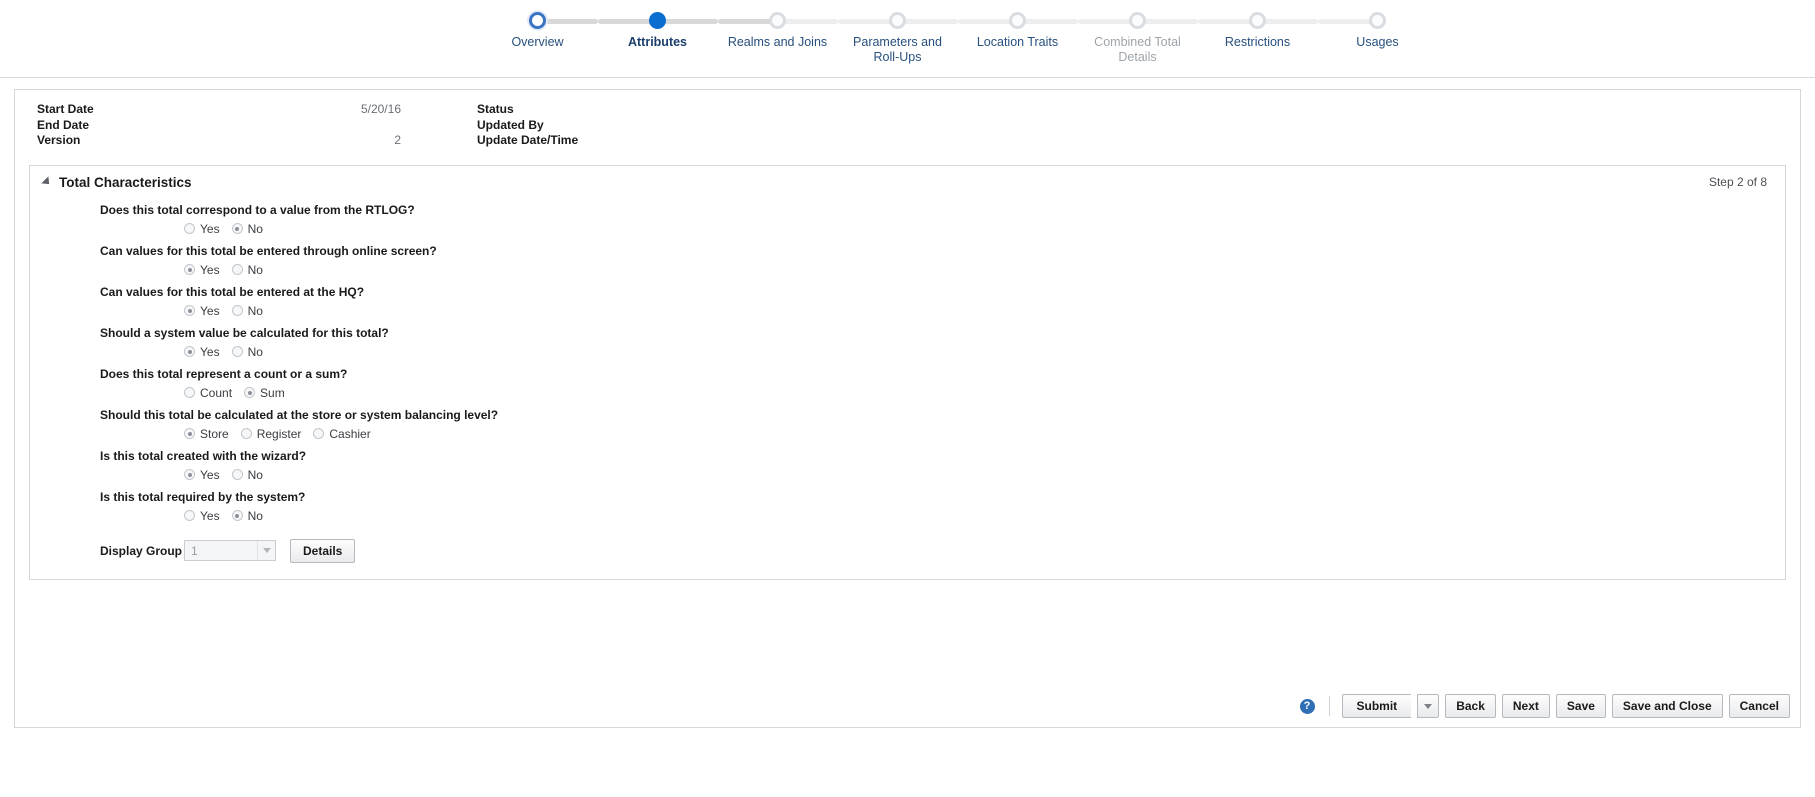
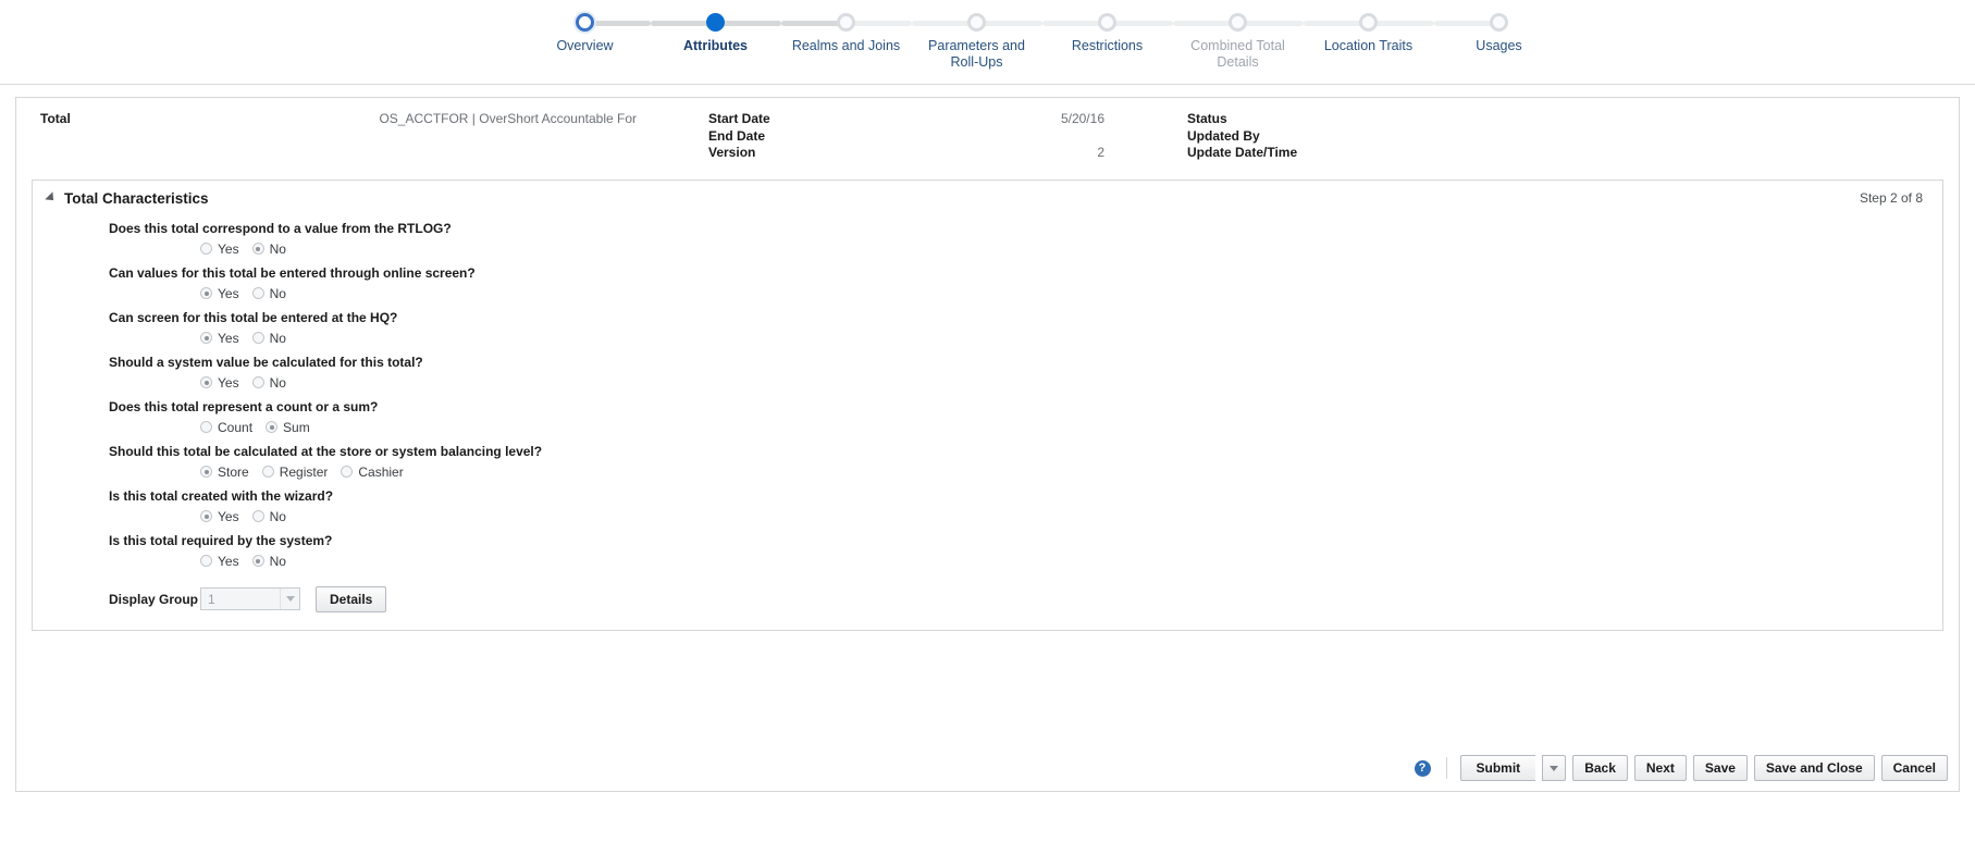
  Overview
  Attributes
  Realms and Joins
  Parameters and Roll-Ups
- Location Traits
+ Restrictions
  Combined Total Details
- Restrictions
+ Location Traits
  Usages
+ Total
+ OS_ACCTFOR | OverShort Accountable For
  Start Date
  End Date
  Version
  5/20/16
  2
  Status
  Updated By
  Update Date/Time
  Total Characteristics
  Step 2 of 8
  Does this total correspond to a value from the RTLOG?
  Yes
  No
  Can values for this total be entered through online screen?
  Yes
  No
- Can values for this total be entered at the HQ?
+ Can screen for this total be entered at the HQ?
  Yes
  No
  Should a system value be calculated for this total?
  Yes
  No
  Does this total represent a count or a sum?
  Count
  Sum
  Should this total be calculated at the store or system balancing level?
  Store
  Register
  Cashier
  Is this total created with the wizard?
  Yes
  No
  Is this total required by the system?
  Yes
  No
  Display Group
  1
  Details
  ?
  Submit
  Back
  Next
  Save
  Save and Close
  Cancel
